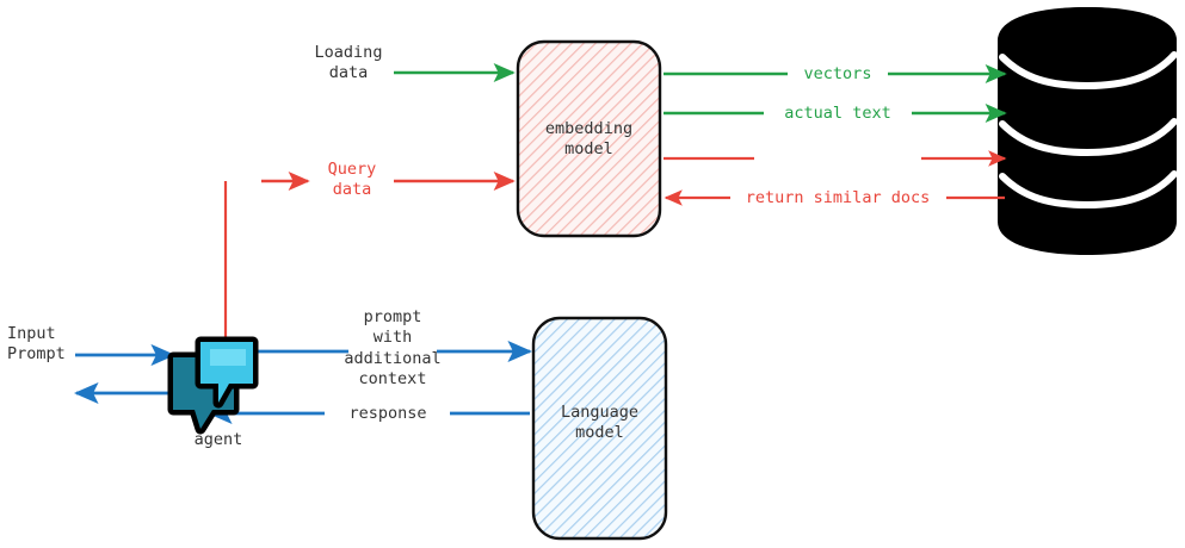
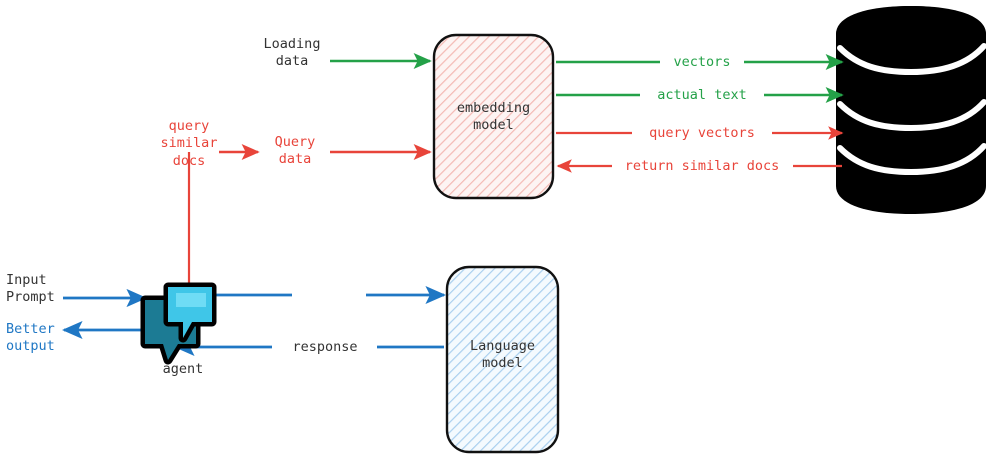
  Loading
  data
+ query
+ similar
+ docs
  Query
  data
  embedding
  model
  vectors
  actual text
+ query vectors
  return similar docs
  Input
  Prompt
+ Better
+ output
  agent
- prompt
- with
- additional
- context
  response
  Language
  model
